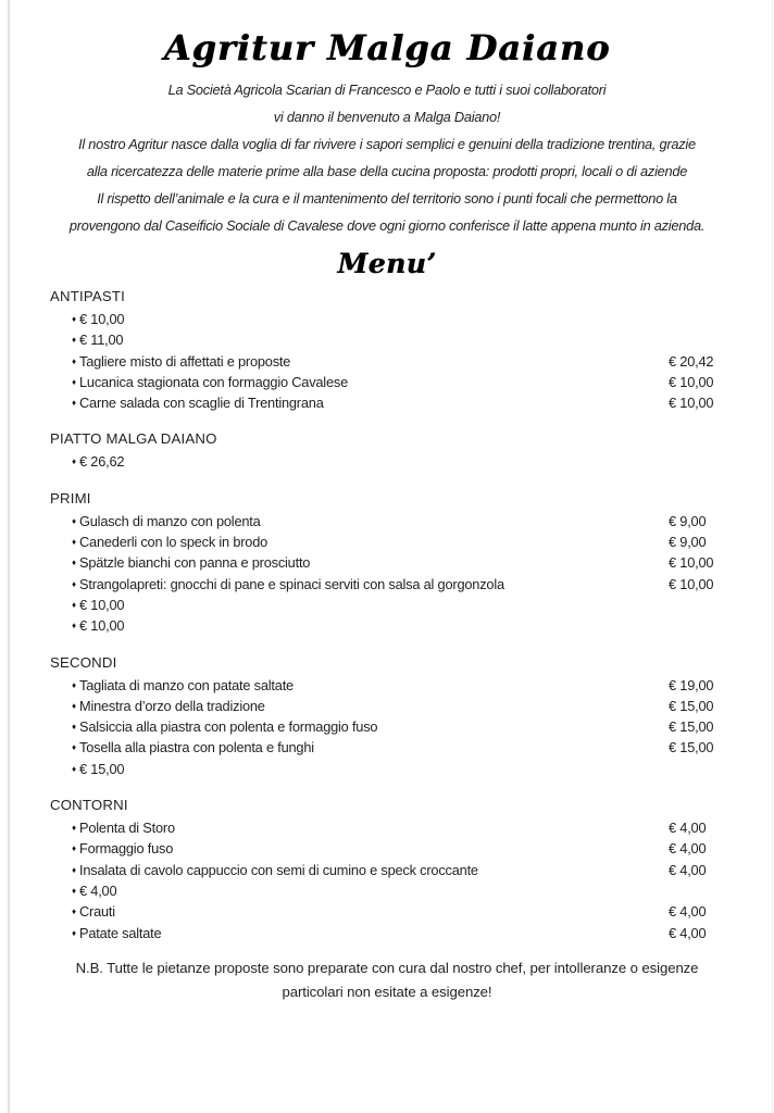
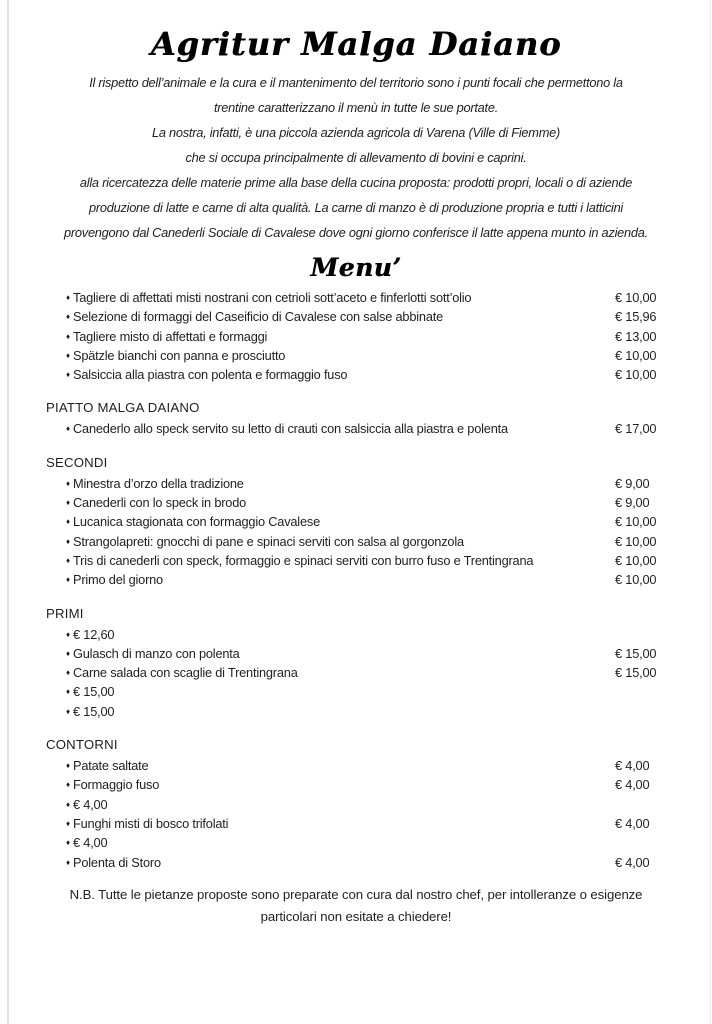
  Agritur Malga Daiano
- La Società Agricola Scarian di Francesco e Paolo e tutti i suoi collaboratori
- vi danno il benvenuto a Malga Daiano!
- Il nostro Agritur nasce dalla voglia di far rivivere i sapori semplici e genuini della tradizione trentina, grazie
- alla ricercatezza delle materie prime alla base della cucina proposta: prodotti propri, locali o di aziende
+ Il rispetto dell’animale e la cura e il mantenimento del territorio sono i punti focali che permettono la
+ trentine caratterizzano il menù in tutte le sue portate.
+ La nostra, infatti, è una piccola azienda agricola di Varena (Ville di Fiemme)
+ che si occupa principalmente di allevamento di bovini e caprini.
- Il rispetto dell’animale e la cura e il mantenimento del territorio sono i punti focali che permettono la
+ alla ricercatezza delle materie prime alla base della cucina proposta: prodotti propri, locali o di aziende
+ produzione di latte e carne di alta qualità. La carne di manzo è di produzione propria e tutti i latticini
- provengono dal Caseificio Sociale di Cavalese dove ogni giorno conferisce il latte appena munto in azienda.
+ provengono dal Canederli Sociale di Cavalese dove ogni giorno conferisce il latte appena munto in azienda.
  Menu’
- ANTIPASTI
  ♦
+ Tagliere di affettati misti nostrani con cetrioli sott’aceto e finferlotti sott’olio
  € 10,00
  ♦
+ Selezione di formaggi del Caseificio di Cavalese con salse abbinate
- € 11,00
+ € 15,96
  ♦
- Tagliere misto di affettati e proposte
+ Tagliere misto di affettati e formaggi
- € 20,42
+ € 13,00
  ♦
- Lucanica stagionata con formaggio Cavalese
+ Spätzle bianchi con panna e prosciutto
  € 10,00
  ♦
- Carne salada con scaglie di Trentingrana
+ Salsiccia alla piastra con polenta e formaggio fuso
  € 10,00
  PIATTO MALGA DAIANO
  ♦
+ Canederlo allo speck servito su letto di crauti con salsiccia alla piastra e polenta
- € 26,62
+ € 17,00
- PRIMI
+ SECONDI
  ♦
- Gulasch di manzo con polenta
+ Minestra d’orzo della tradizione
  € 9,00
  ♦
  Canederli con lo speck in brodo
  € 9,00
  ♦
- Spätzle bianchi con panna e prosciutto
+ Lucanica stagionata con formaggio Cavalese
  € 10,00
  ♦
  Strangolapreti: gnocchi di pane e spinaci serviti con salsa al gorgonzola
  € 10,00
  ♦
+ Tris di canederli con speck, formaggio e spinaci serviti con burro fuso e Trentingrana
  € 10,00
  ♦
+ Primo del giorno
  € 10,00
- SECONDI
+ PRIMI
  ♦
- Tagliata di manzo con patate saltate
- € 19,00
+ € 12,60
  ♦
- Minestra d’orzo della tradizione
+ Gulasch di manzo con polenta
  € 15,00
  ♦
- Salsiccia alla piastra con polenta e formaggio fuso
+ Carne salada con scaglie di Trentingrana
  € 15,00
  ♦
- Tosella alla piastra con polenta e funghi
  € 15,00
  ♦
  € 15,00
  CONTORNI
  ♦
- Polenta di Storo
+ Patate saltate
  € 4,00
  ♦
  Formaggio fuso
  € 4,00
  ♦
- Insalata di cavolo cappuccio con semi di cumino e speck croccante
  € 4,00
  ♦
+ Funghi misti di bosco trifolati
  € 4,00
  ♦
- Crauti
  € 4,00
  ♦
- Patate saltate
+ Polenta di Storo
  € 4,00
  N.B. Tutte le pietanze proposte sono preparate con cura dal nostro chef, per intolleranze o esigenze
- particolari non esitate a esigenze!
+ particolari non esitate a chiedere!
